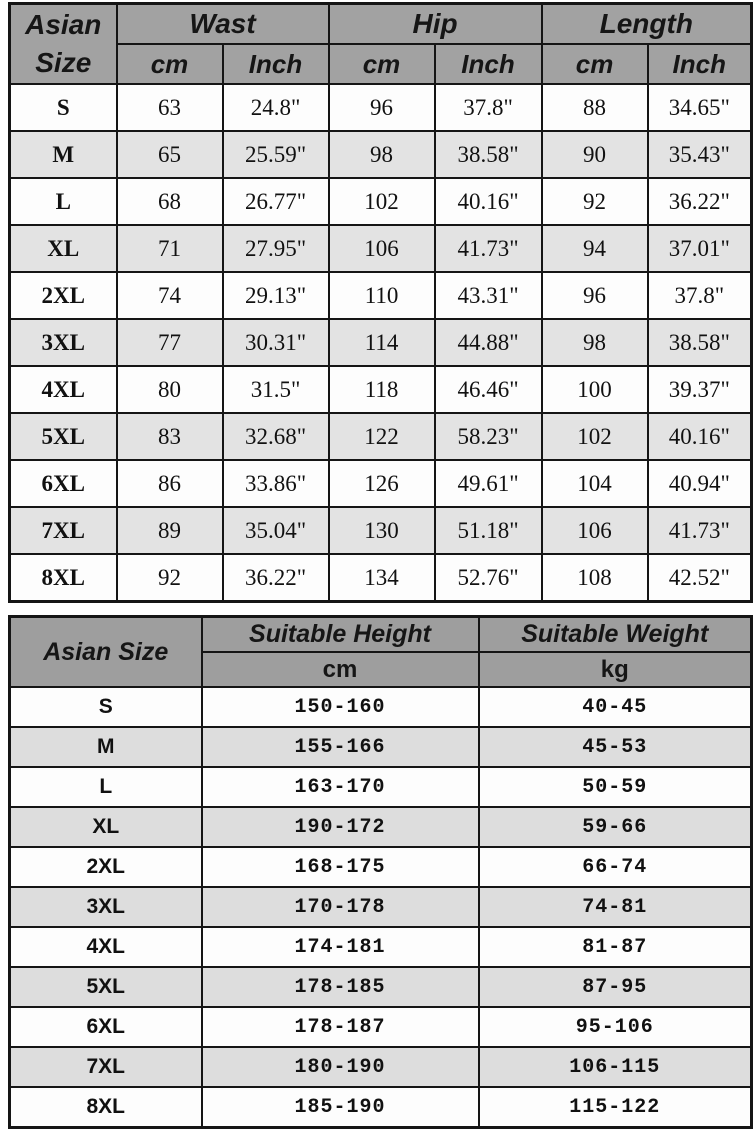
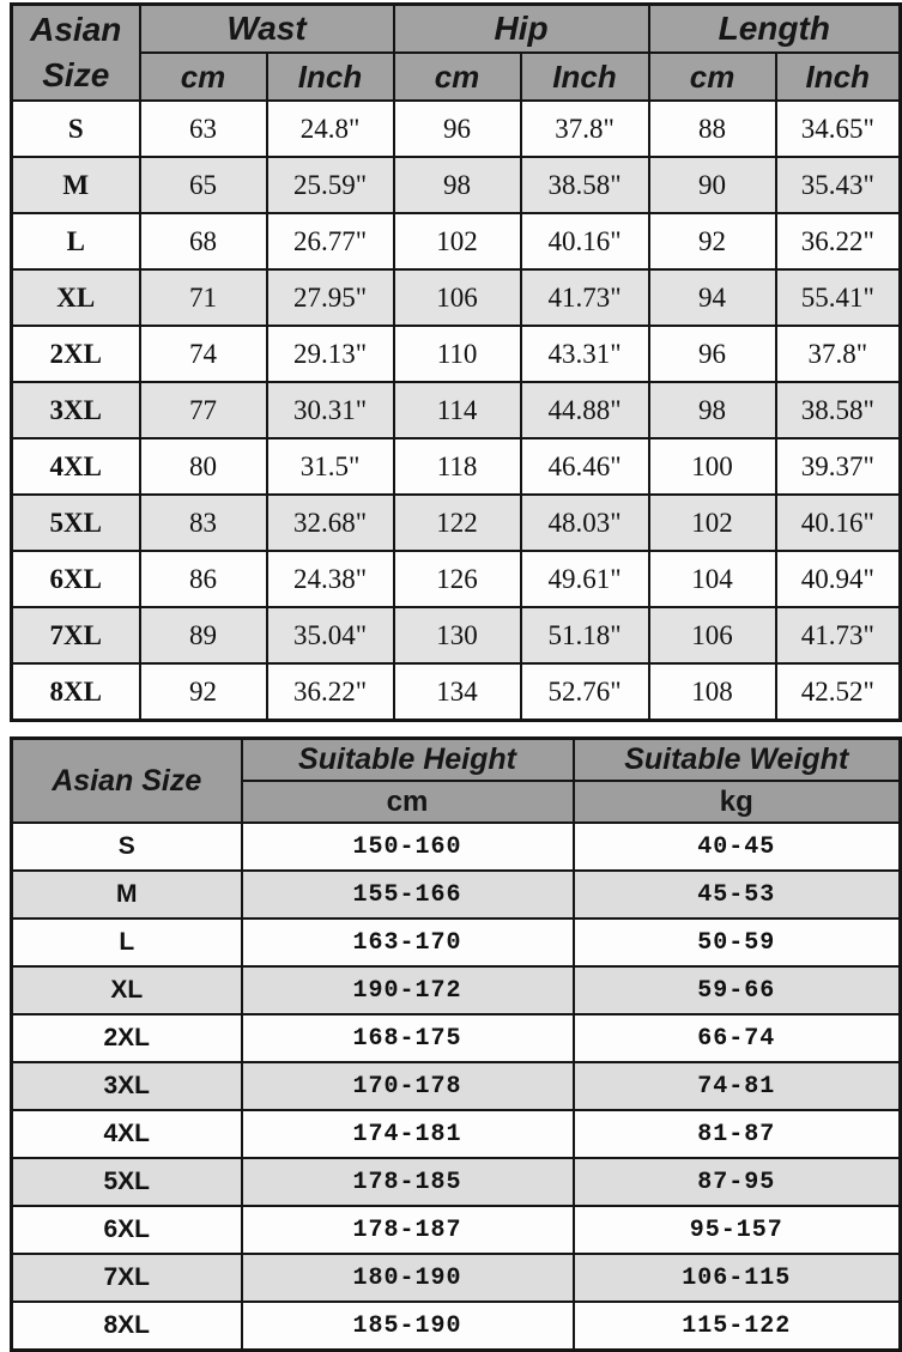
  Asian Size	Wast	Hip	Length
  cm	Inch	cm	Inch	cm	Inch
  S	63	24.8"	96	37.8"	88	34.65"
  M	65	25.59"	98	38.58"	90	35.43"
  L	68	26.77"	102	40.16"	92	36.22"
- XL	71	27.95"	106	41.73"	94	37.01"
+ XL	71	27.95"	106	41.73"	94	55.41"
  2XL	74	29.13"	110	43.31"	96	37.8"
  3XL	77	30.31"	114	44.88"	98	38.58"
  4XL	80	31.5"	118	46.46"	100	39.37"
- 5XL	83	32.68"	122	58.23"	102	40.16"
+ 5XL	83	32.68"	122	48.03"	102	40.16"
- 6XL	86	33.86"	126	49.61"	104	40.94"
+ 6XL	86	24.38"	126	49.61"	104	40.94"
  7XL	89	35.04"	130	51.18"	106	41.73"
  8XL	92	36.22"	134	52.76"	108	42.52"
  Asian Size	Suitable Height	Suitable Weight
  cm	kg
  S	150-160	40-45
  M	155-166	45-53
  L	163-170	50-59
  XL	190-172	59-66
  2XL	168-175	66-74
  3XL	170-178	74-81
  4XL	174-181	81-87
  5XL	178-185	87-95
- 6XL	178-187	95-106
+ 6XL	178-187	95-157
  7XL	180-190	106-115
  8XL	185-190	115-122
